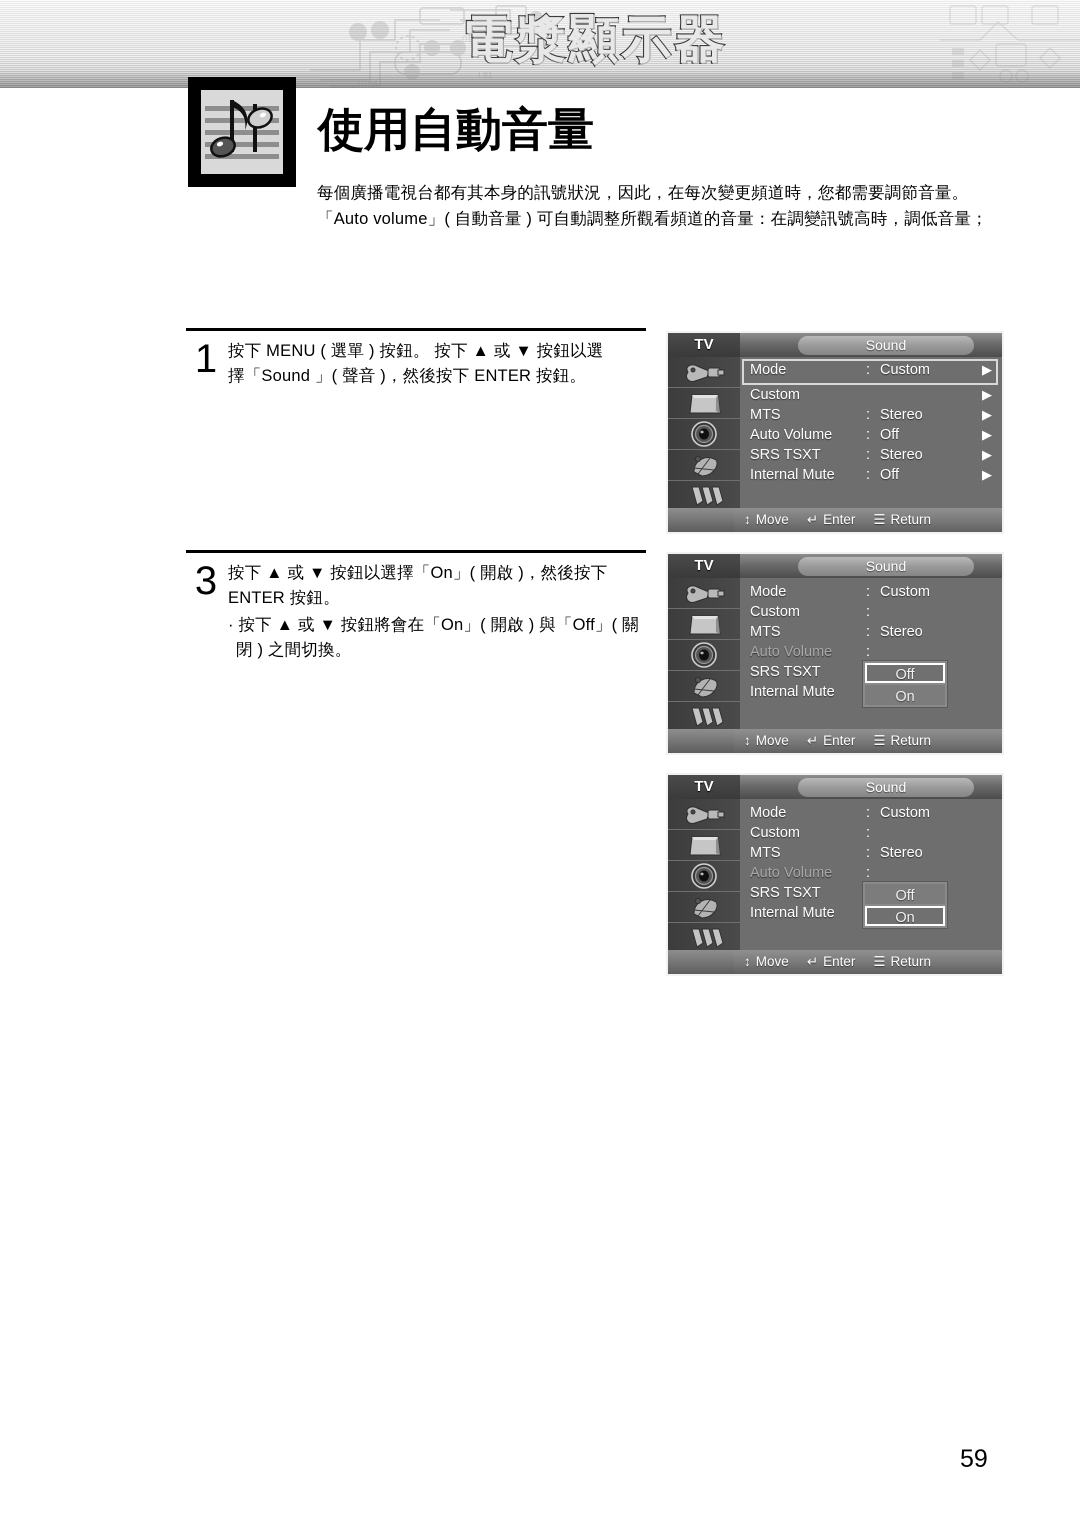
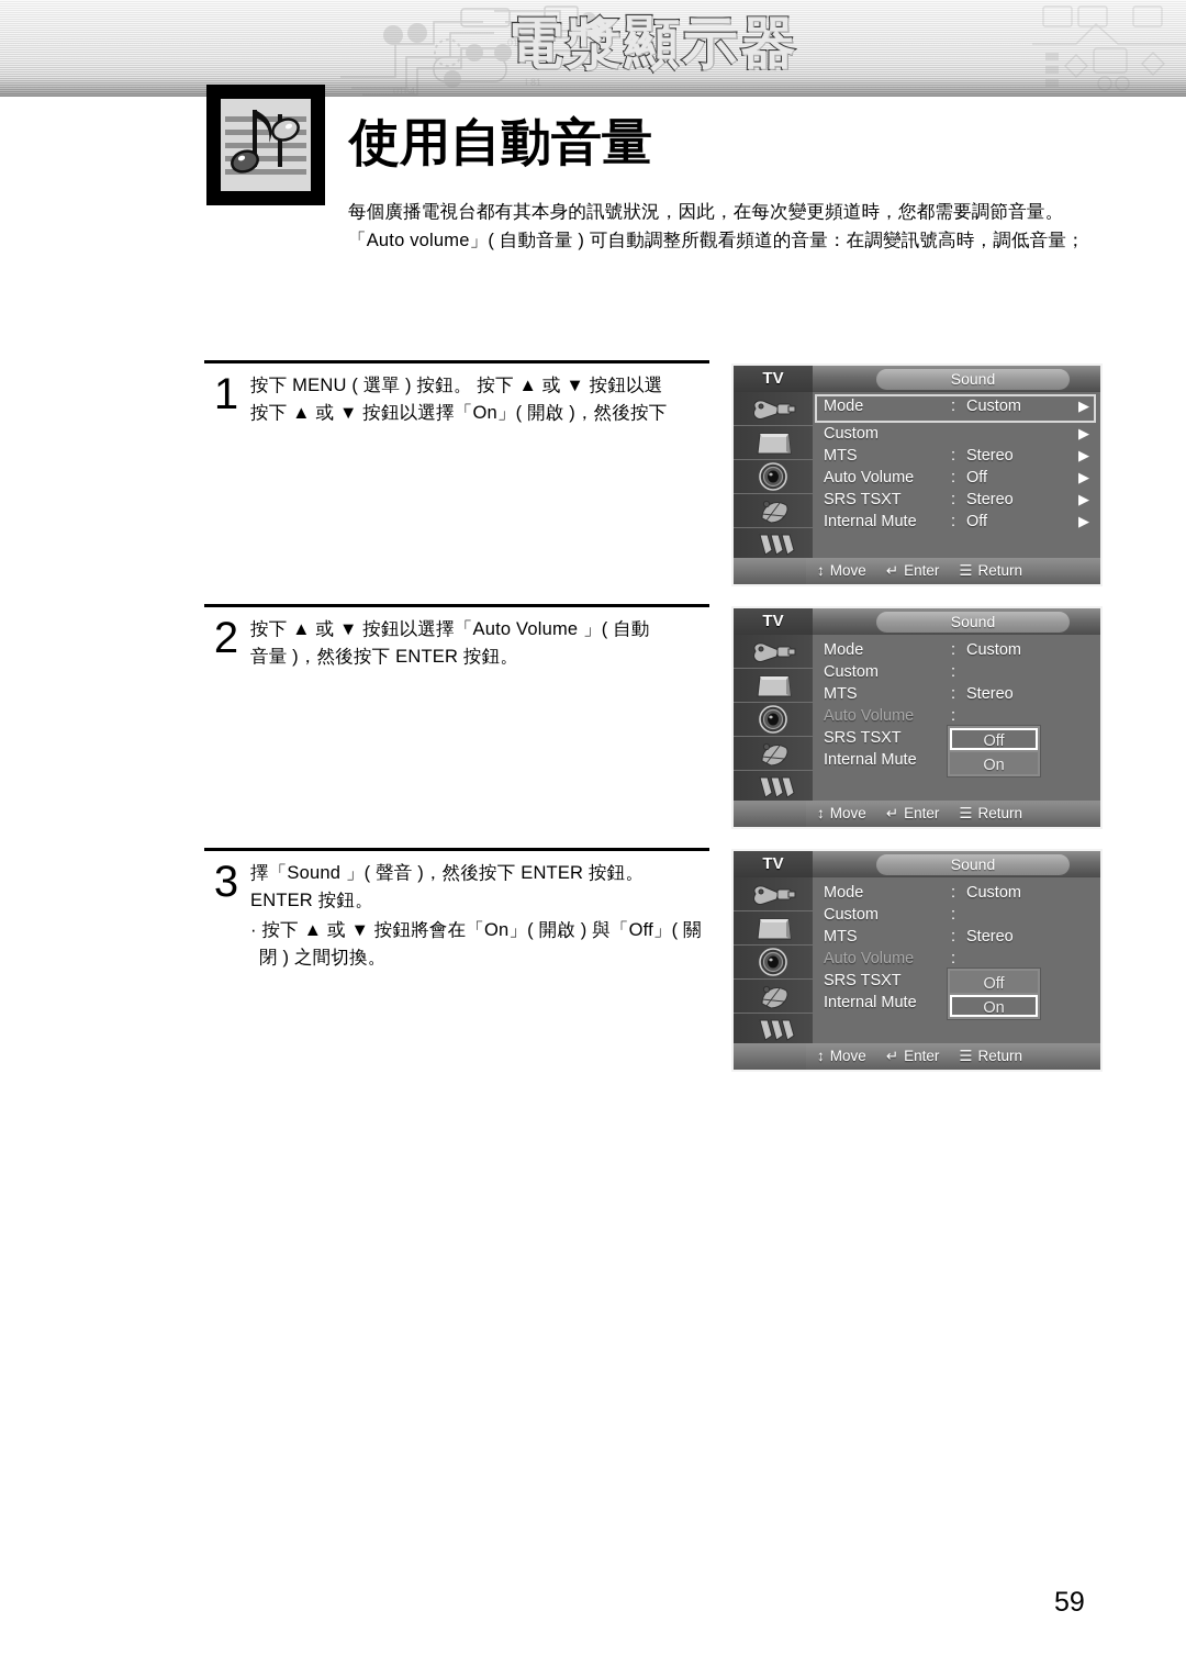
  0160
  電漿顯示器
  使用自動音量
  每個廣播電視台都有其本身的訊號狀況，因此，在每次變更頻道時，您都需要調節音量。
  「Auto volume」( 自動音量 ) 可自動調整所觀看頻道的音量：在調變訊號高時，調低音量；
  1
  按下 MENU ( 選單 ) 按鈕。 按下 ▲ 或 ▼ 按鈕以選
- 擇「Sound 」( 聲音 )，然後按下 ENTER 按鈕。
+ 按下 ▲ 或 ▼ 按鈕以選擇「On」( 開啟 )，然後按下
+ 2
+ 按下 ▲ 或 ▼ 按鈕以選擇「Auto Volume 」( 自動
+ 音量 )，然後按下 ENTER 按鈕。
  3
- 按下 ▲ 或 ▼ 按鈕以選擇「On」( 開啟 )，然後按下
+ 擇「Sound 」( 聲音 )，然後按下 ENTER 按鈕。
  ENTER 按鈕。
  · 按下 ▲ 或 ▼ 按鈕將會在「On」( 開啟 ) 與「Off」( 關閉 ) 之間切換。
  TV
  Sound
  Mode
  :
  Custom
  ▶
  Custom
  ▶
  MTS
  :
  Stereo
  ▶
  Auto Volume
  :
  Off
  ▶
  SRS TSXT
  :
  Stereo
  ▶
  Internal Mute
  :
  Off
  ▶
  ↕
  Move
  ↵
  Enter
  ☰
  Return
  TV
  Sound
  Mode
  :
  Custom
  Custom
  :
  MTS
  :
  Stereo
  Auto Volume
  :
  SRS TSXT
  Internal Mute
  Off
  On
  ↕
  Move
  ↵
  Enter
  ☰
  Return
  TV
  Sound
  Mode
  :
  Custom
  Custom
  :
  MTS
  :
  Stereo
  Auto Volume
  :
  SRS TSXT
  Internal Mute
  Off
  On
  ↕
  Move
  ↵
  Enter
  ☰
  Return
  59
